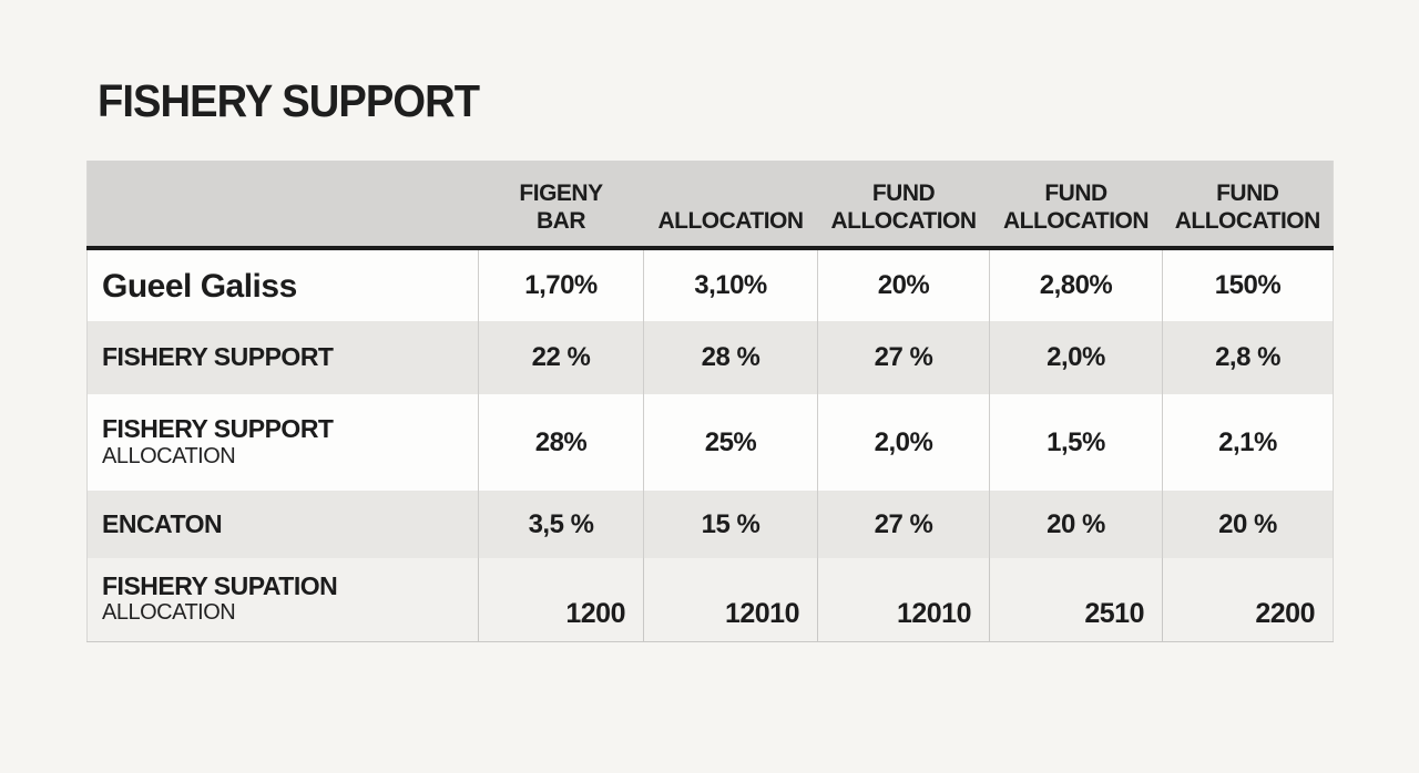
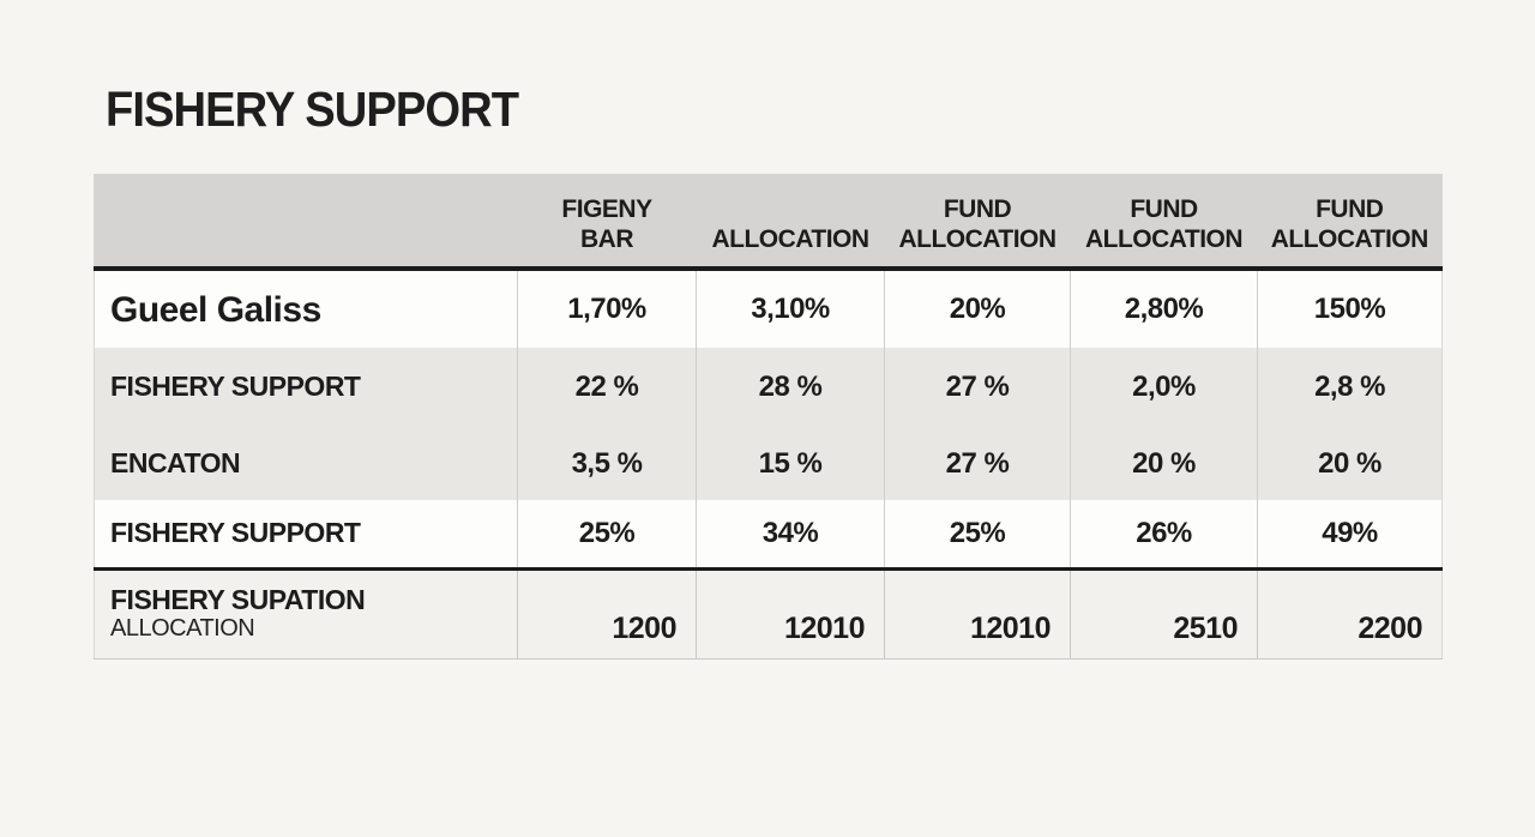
  FISHERY SUPPORT
  	FIGENY BAR	ALLOCATION	FUND ALLOCATION	FUND ALLOCATION	FUND ALLOCATION
  Gueel Galiss	1,70%	3,10%	20%	2,80%	150%
  FISHERY SUPPORT	22 %	28 %	27 %	2,0%	2,8 %
- FISHERY SUPPORT ALLOCATION	28%	25%	2,0%	1,5%	2,1%
  ENCATON	3,5 %	15 %	27 %	20 %	20 %
+ FISHERY SUPPORT	25%	34%	25%	26%	49%
  FISHERY SUPATION ALLOCATION	1200	12010	12010	2510	2200
